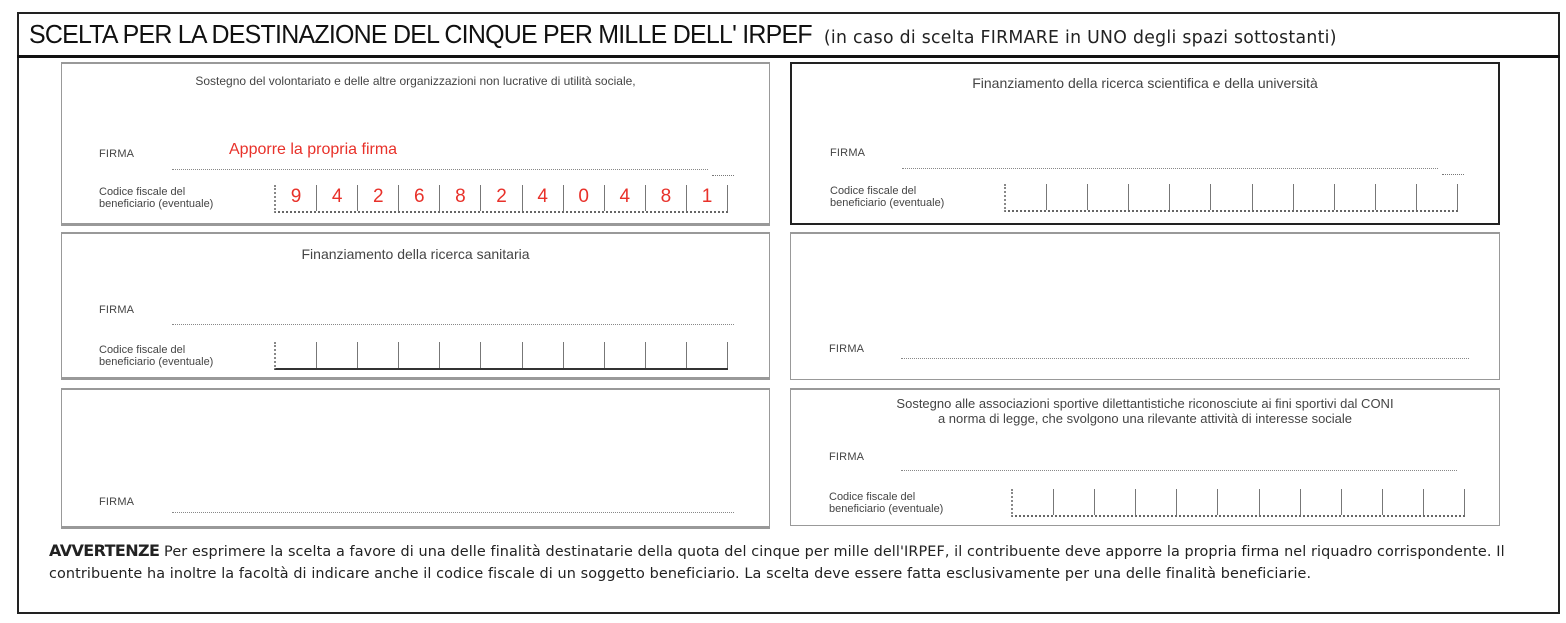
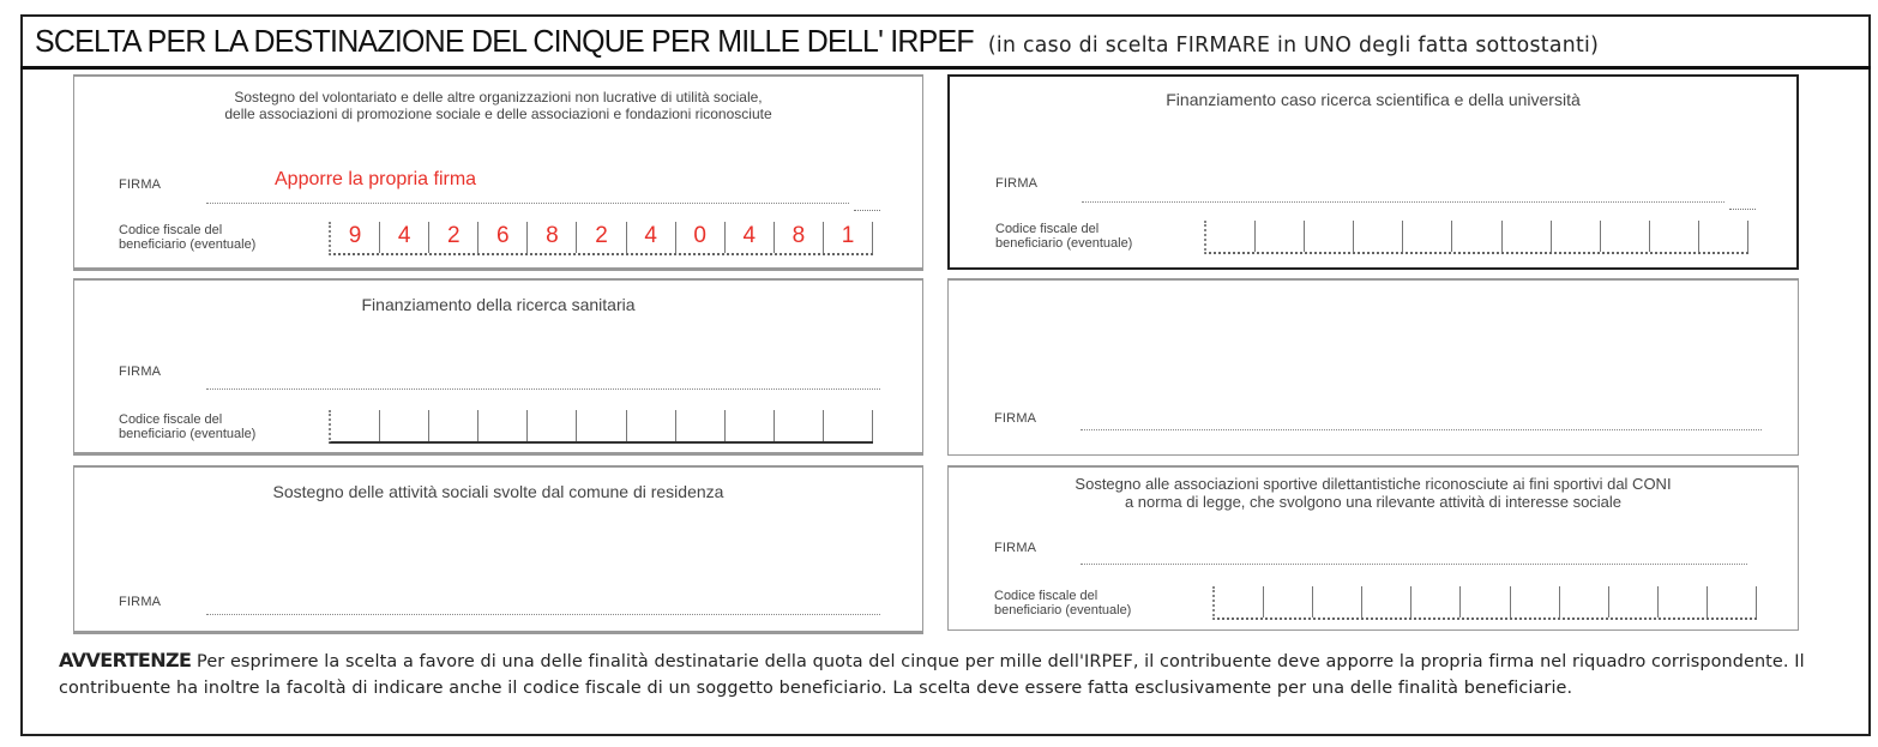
- SCELTA PER LA DESTINAZIONE DEL CINQUE PER MILLE DELL' IRPEF (in caso di scelta FIRMARE in UNO degli spazi sottostanti)
+ SCELTA PER LA DESTINAZIONE DEL CINQUE PER MILLE DELL' IRPEF (in caso di scelta FIRMARE in UNO degli fatta sottostanti)
  Sostegno del volontariato e delle altre organizzazioni non lucrative di utilità sociale,
+ delle associazioni di promozione sociale e delle associazioni e fondazioni riconosciute
  FIRMA
  Apporre la propria firma
  Codice fiscale del
  beneficiario (eventuale)
  9
  4
  2
  6
  8
  2
  4
  0
  4
  8
  1
- Finanziamento della ricerca scientifica e della università
+ Finanziamento caso ricerca scientifica e della università
  FIRMA
  Codice fiscale del
  beneficiario (eventuale)
  Finanziamento della ricerca sanitaria
  FIRMA
  Codice fiscale del
  beneficiario (eventuale)
  FIRMA
+ Sostegno delle attività sociali svolte dal comune di residenza
  FIRMA
  Sostegno alle associazioni sportive dilettantistiche riconosciute ai fini sportivi dal CONI
  a norma di legge, che svolgono una rilevante attività di interesse sociale
  FIRMA
  Codice fiscale del
  beneficiario (eventuale)
  AVVERTENZE Per esprimere la scelta a favore di una delle finalità destinatarie della quota del cinque per mille dell'IRPEF, il contribuente deve apporre la propria firma nel riquadro corrispondente. Il contribuente ha inoltre la facoltà di indicare anche il codice fiscale di un soggetto beneficiario. La scelta deve essere fatta esclusivamente per una delle finalità beneficiarie.
